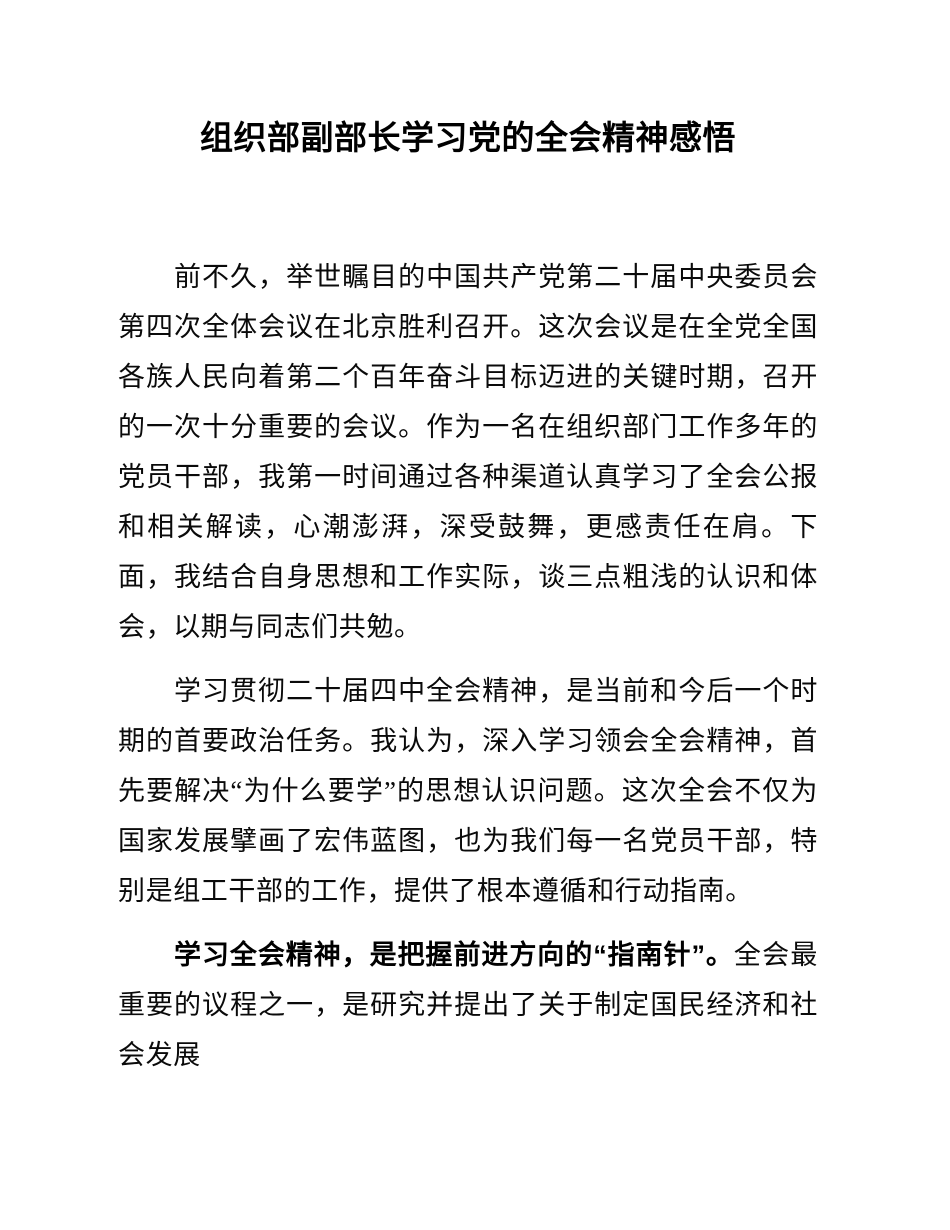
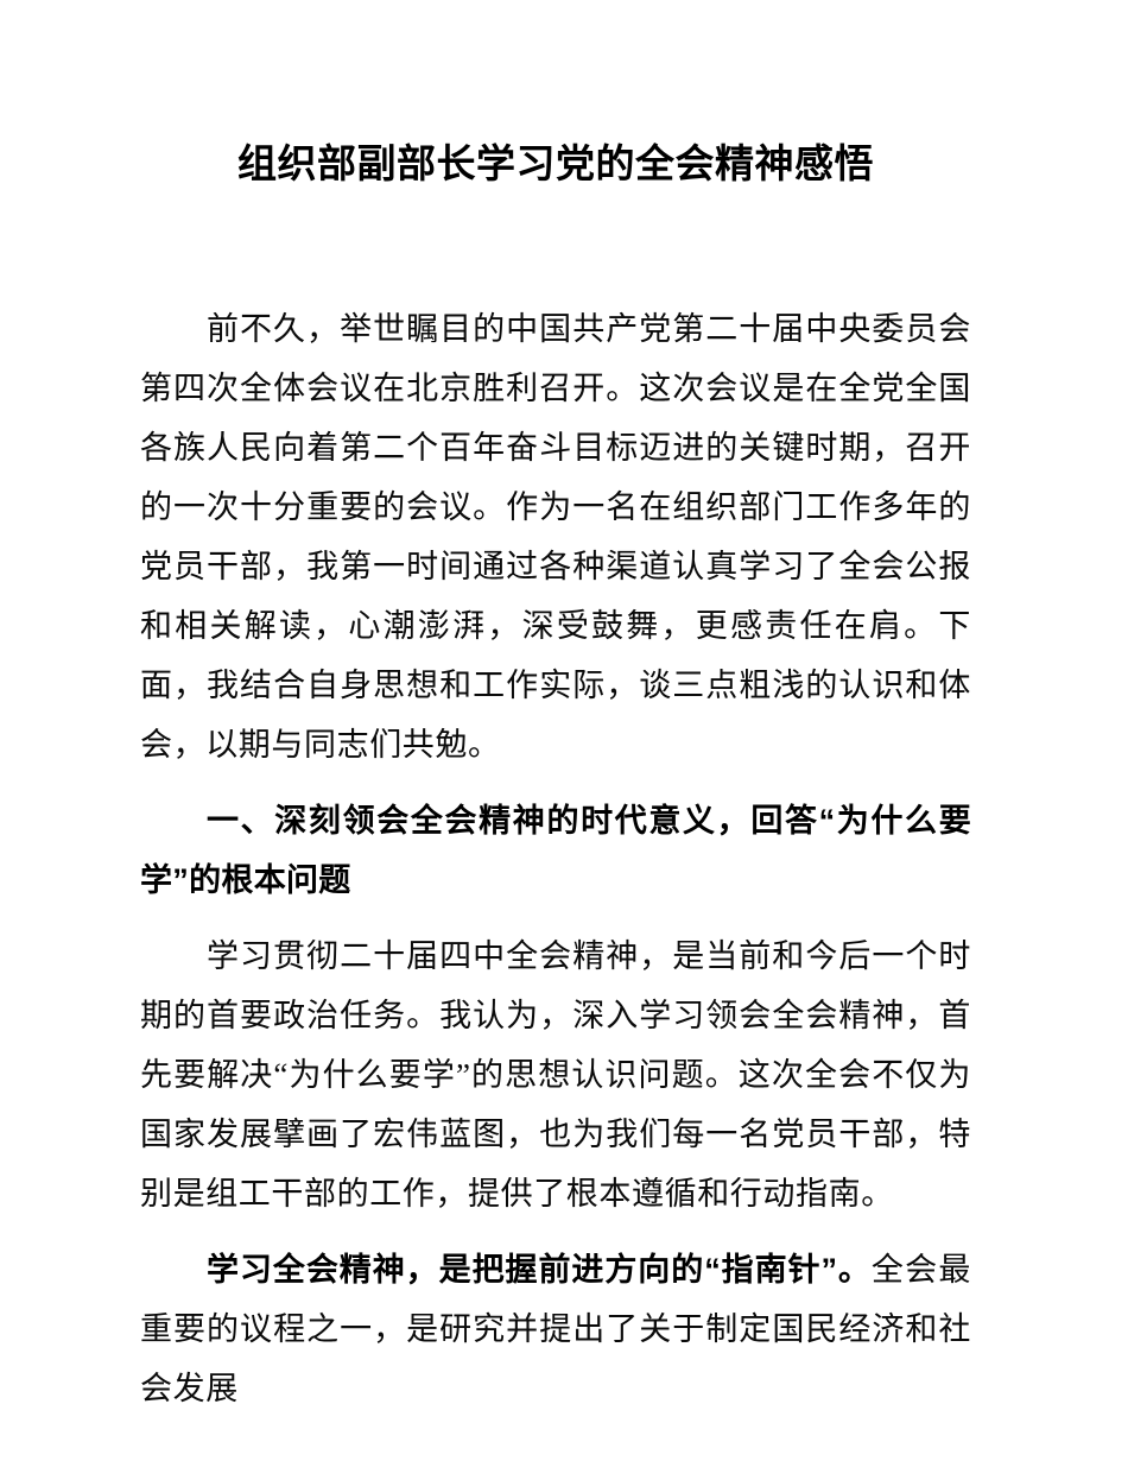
  组织部副部长学习党的全会精神感悟
  前不久，举世瞩目的中国共产党第二十届中央委员会第四次全体会议在北京胜利召开。这次会议是在全党全国各族人民向着第二个百年奋斗目标迈进的关键时期，召开的一次十分重要的会议。作为一名在组织部门工作多年的党员干部，我第一时间通过各种渠道认真学习了全会公报和相关解读，心潮澎湃，深受鼓舞，更感责任在肩。下面，我结合自身思想和工作实际，谈三点粗浅的认识和体会，以期与同志们共勉。
+ 一、深刻领会全会精神的时代意义，回答“为什么要学”的根本问题
  学习贯彻二十届四中全会精神，是当前和今后一个时期的首要政治任务。我认为，深入学习领会全会精神，首先要解决“为什么要学”的思想认识问题。这次全会不仅为国家发展擘画了宏伟蓝图，也为我们每一名党员干部，特别是组工干部的工作，提供了根本遵循和行动指南。
  学习全会精神，是把握前进方向的“指南针”。全会最重要的议程之一，是研究并提出了关于制定国民经济和社会发展
